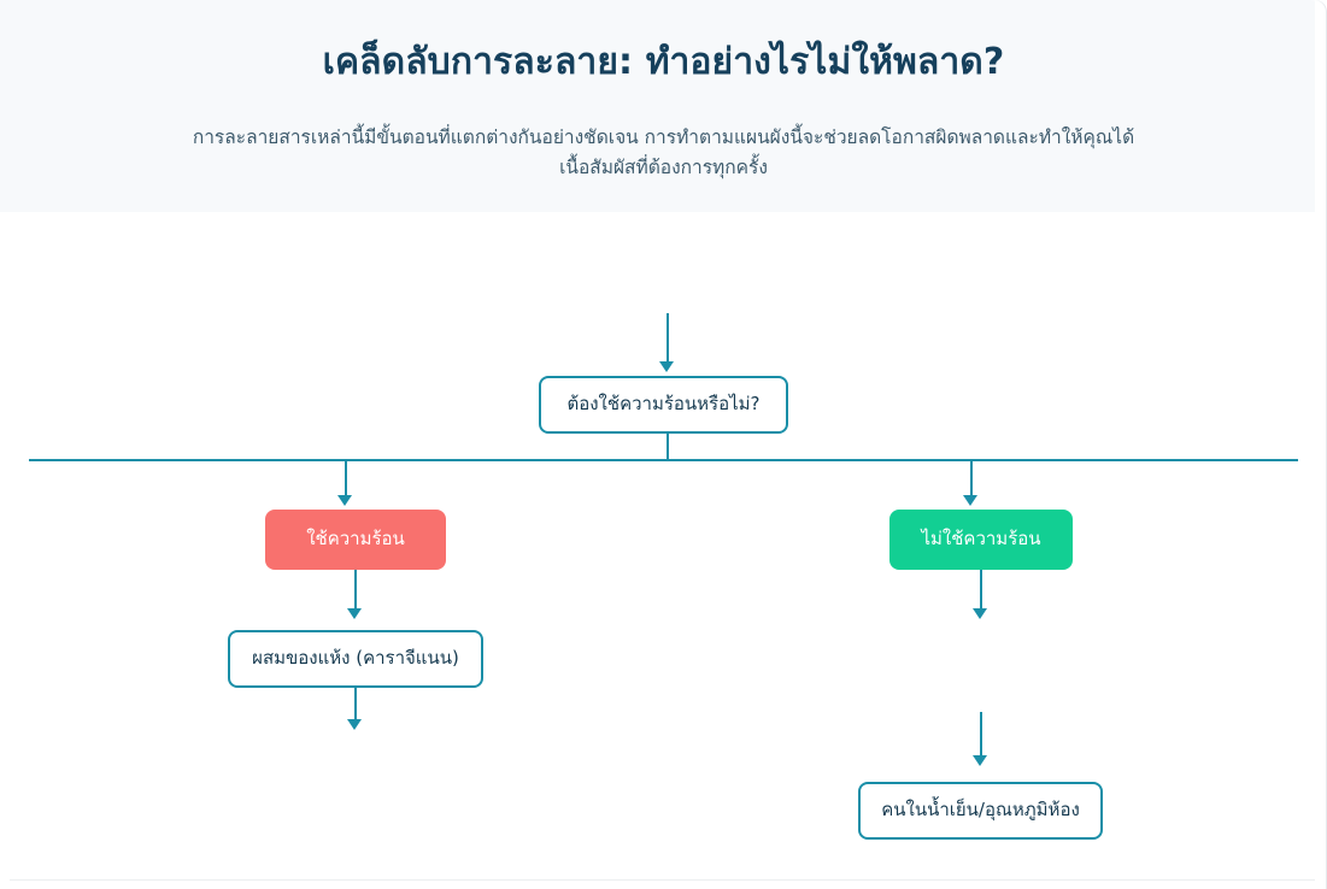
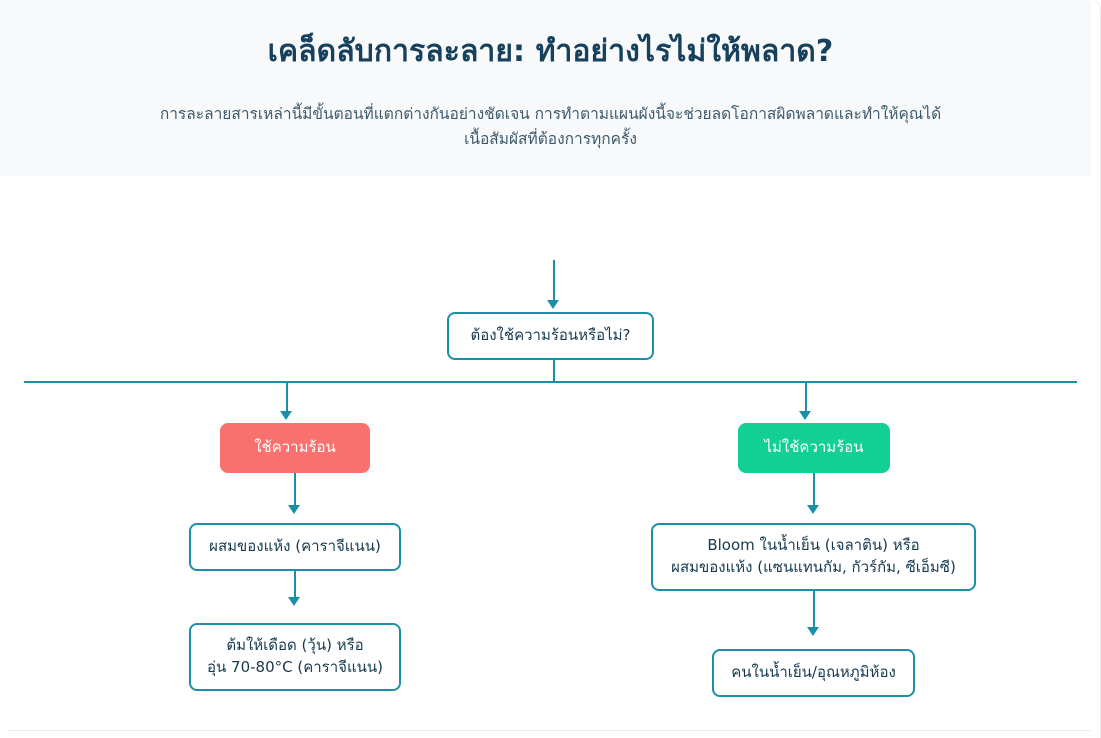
  เคล็ดลับการละลาย: ทำอย่างไรไม่ให้พลาด?
  การละลายสารเหล่านี้มีขั้นตอนที่แตกต่างกันอย่างชัดเจน การทำตามแผนผังนี้จะช่วยลดโอกาสผิดพลาดและทำให้คุณได้ เนื้อสัมผัสที่ต้องการทุกครั้ง
  ต้องใช้ความร้อนหรือไม่?
  ใช้ความร้อน
  ไม่ใช้ความร้อน
  ผสมของแห้ง (คาราจีแนน)
+ Bloom ในน้ำเย็น (เจลาติน) หรือ
+ ผสมของแห้ง (แซนแทนกัม, กัวร์กัม, ซีเอ็มซี)
+ ต้มให้เดือด (วุ้น) หรือ
+ อุ่น 70-80°C (คาราจีแนน)
  คนในน้ำเย็น/อุณหภูมิห้อง
